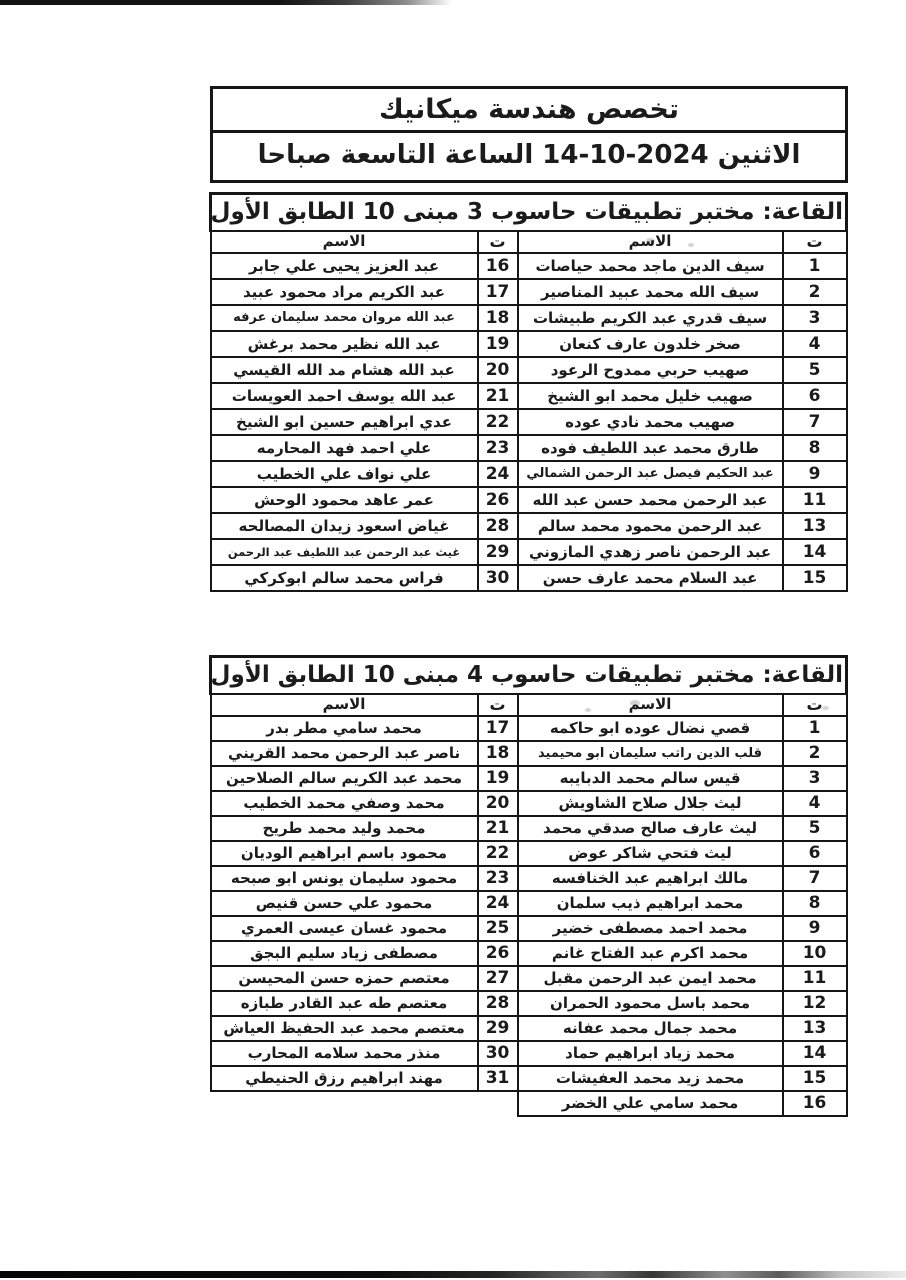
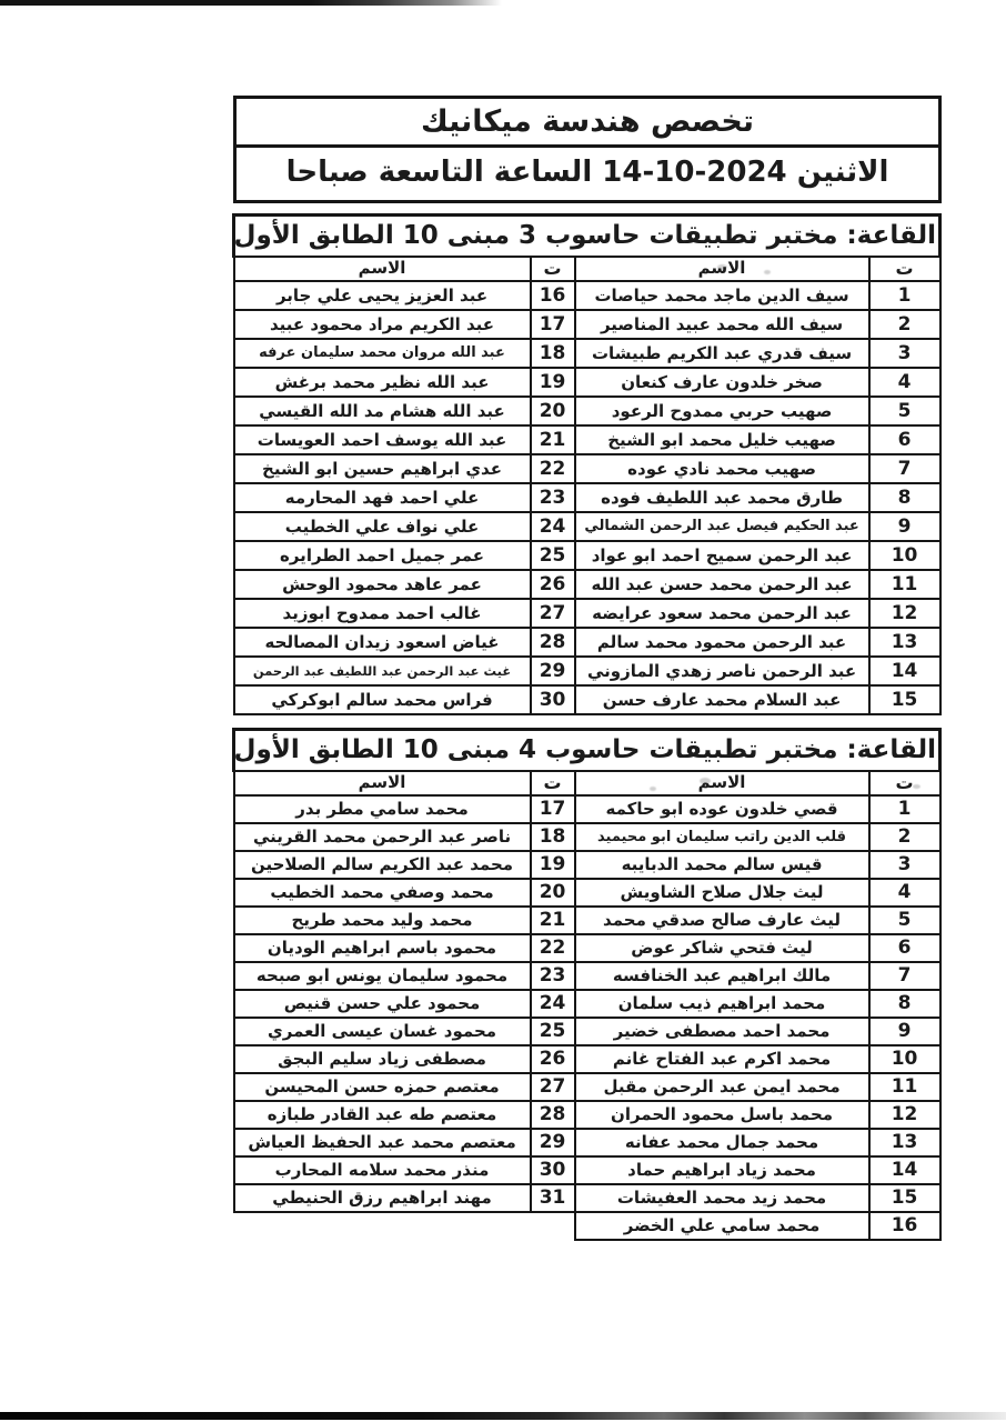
  تخصص هندسة ميكانيك
  الاثنين 2024-10-14 الساعة التاسعة صباحا
  القاعة: مختبر تطبيقات حاسوب 3 مبنى 10 الطابق الأول
  ت	الاسم	ت	الاسم
  1	سيف الدين ماجد محمد حياصات	16	عبد العزيز يحيى علي جابر
  2	سيف الله محمد عبيد المناصير	17	عبد الكريم مراد محمود عبيد
  3	سيف قدري عبد الكريم طبيشات	18	عبد الله مروان محمد سليمان عرفه
  4	صخر خلدون عارف كنعان	19	عبد الله نظير محمد برغش
  5	صهيب حربي ممدوح الرعود	20	عبد الله هشام مد الله القيسي
  6	صهيب خليل محمد ابو الشيخ	21	عبد الله يوسف احمد العويسات
  7	صهيب محمد نادي عوده	22	عدي ابراهيم حسين ابو الشيخ
  8	طارق محمد عبد اللطيف فوده	23	علي احمد فهد المحارمه
  9	عبد الحكيم فيصل عبد الرحمن الشمالي	24	علي نواف علي الخطيب
+ 10	عبد الرحمن سميح احمد ابو عواد	25	عمر جميل احمد الطرايره
  11	عبد الرحمن محمد حسن عبد الله	26	عمر عاهد محمود الوحش
+ 12	عبد الرحمن محمد سعود عرايضه	27	غالب احمد ممدوح ابوزيد
  13	عبد الرحمن محمود محمد سالم	28	غياض اسعود زيدان المصالحه
  14	عبد الرحمن ناصر زهدي المازوني	29	غيث عبد الرحمن عبد اللطيف عبد الرحمن
  15	عبد السلام محمد عارف حسن	30	فراس محمد سالم ابوكركي
  القاعة: مختبر تطبيقات حاسوب 4 مبنى 10 الطابق الأول
  ت	الاسم	ت	الاسم
- 1	قصي نضال عوده ابو حاكمه	17	محمد سامي مطر بدر
+ 1	قصي خلدون عوده ابو حاكمه	17	محمد سامي مطر بدر
  2	قلب الدين راتب سليمان ابو محيميد	18	ناصر عبد الرحمن محمد القريني
  3	قيس سالم محمد الدبايبه	19	محمد عبد الكريم سالم الصلاحين
  4	ليث جلال صلاح الشاويش	20	محمد وصفي محمد الخطيب
  5	ليث عارف صالح صدقي محمد	21	محمد وليد محمد طريح
  6	ليث فتحي شاكر عوض	22	محمود باسم ابراهيم الوديان
  7	مالك ابراهيم عبد الخنافسه	23	محمود سليمان يونس ابو صبحه
  8	محمد ابراهيم ذيب سلمان	24	محمود علي حسن قنيص
  9	محمد احمد مصطفى خضير	25	محمود غسان عيسى العمري
  10	محمد اكرم عبد الفتاح غانم	26	مصطفى زياد سليم البجق
  11	محمد ايمن عبد الرحمن مقبل	27	معتصم حمزه حسن المحيسن
  12	محمد باسل محمود الحمران	28	معتصم طه عبد القادر طبازه
  13	محمد جمال محمد عفانه	29	معتصم محمد عبد الحفيظ العياش
  14	محمد زياد ابراهيم حماد	30	منذر محمد سلامه المحارب
  15	محمد زيد محمد العفيشات	31	مهند ابراهيم رزق الحنيطي
  16	محمد سامي علي الخضر
